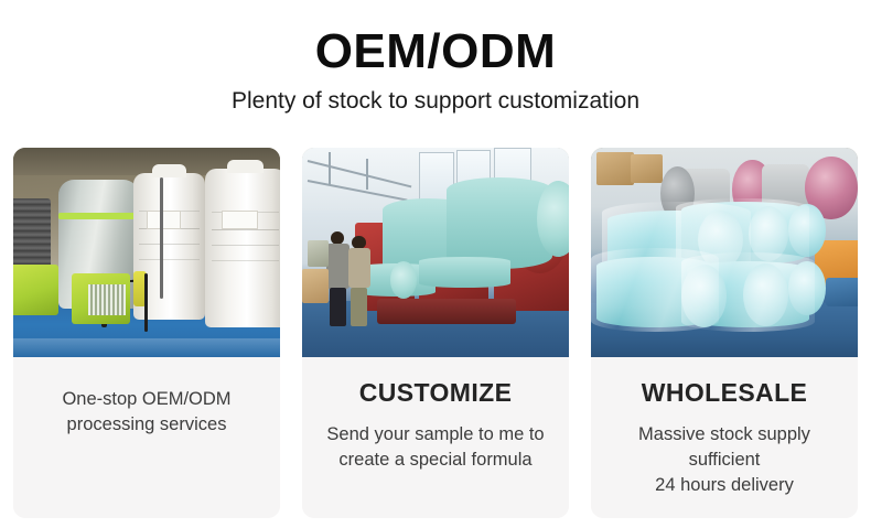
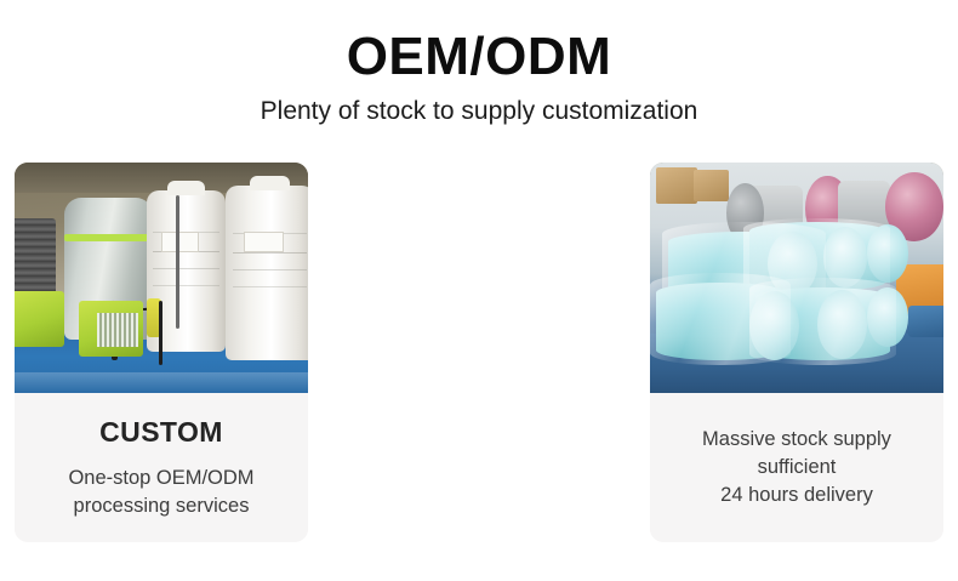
  OEM/ODM
- Plenty of stock to support customization
+ Plenty of stock to supply customization
+ CUSTOM
  One-stop OEM/ODM
  processing services
- CUSTOMIZE
- Send your sample to me to
- create a special formula
- WHOLESALE
  Massive stock supply sufficient
  24 hours delivery
